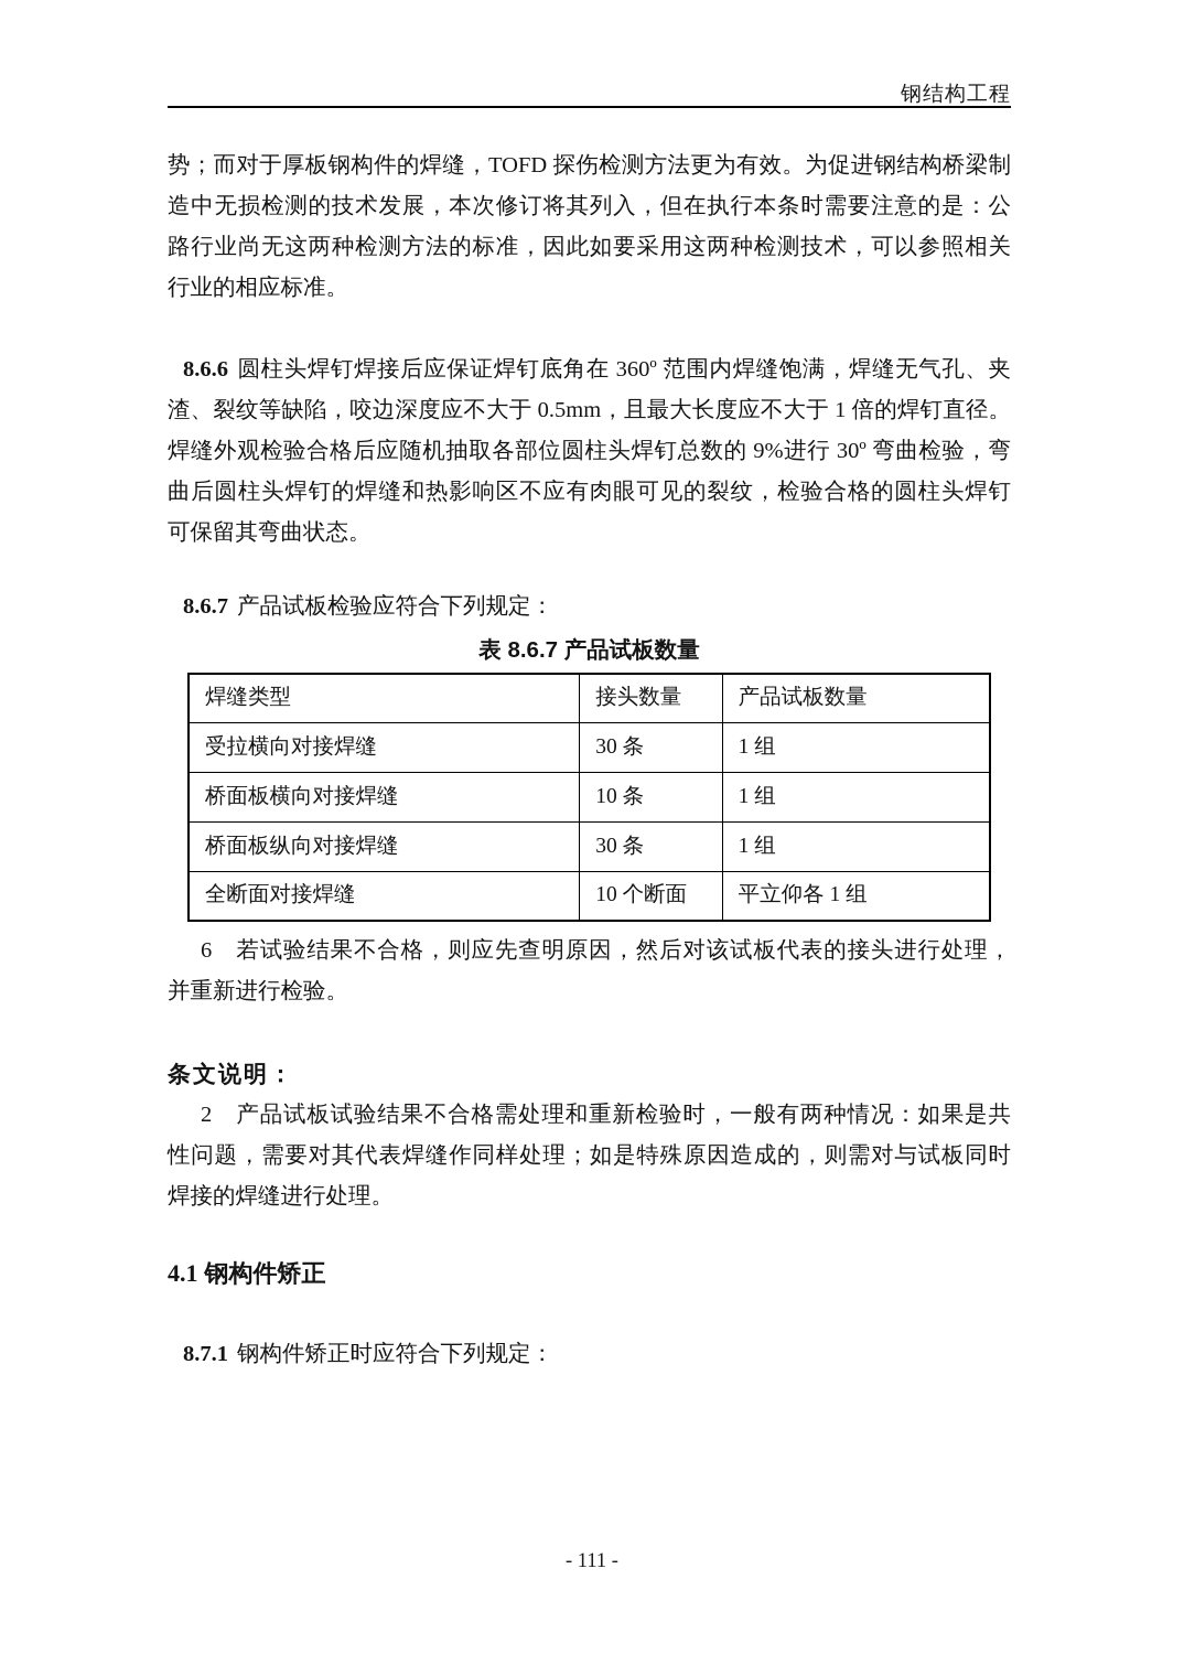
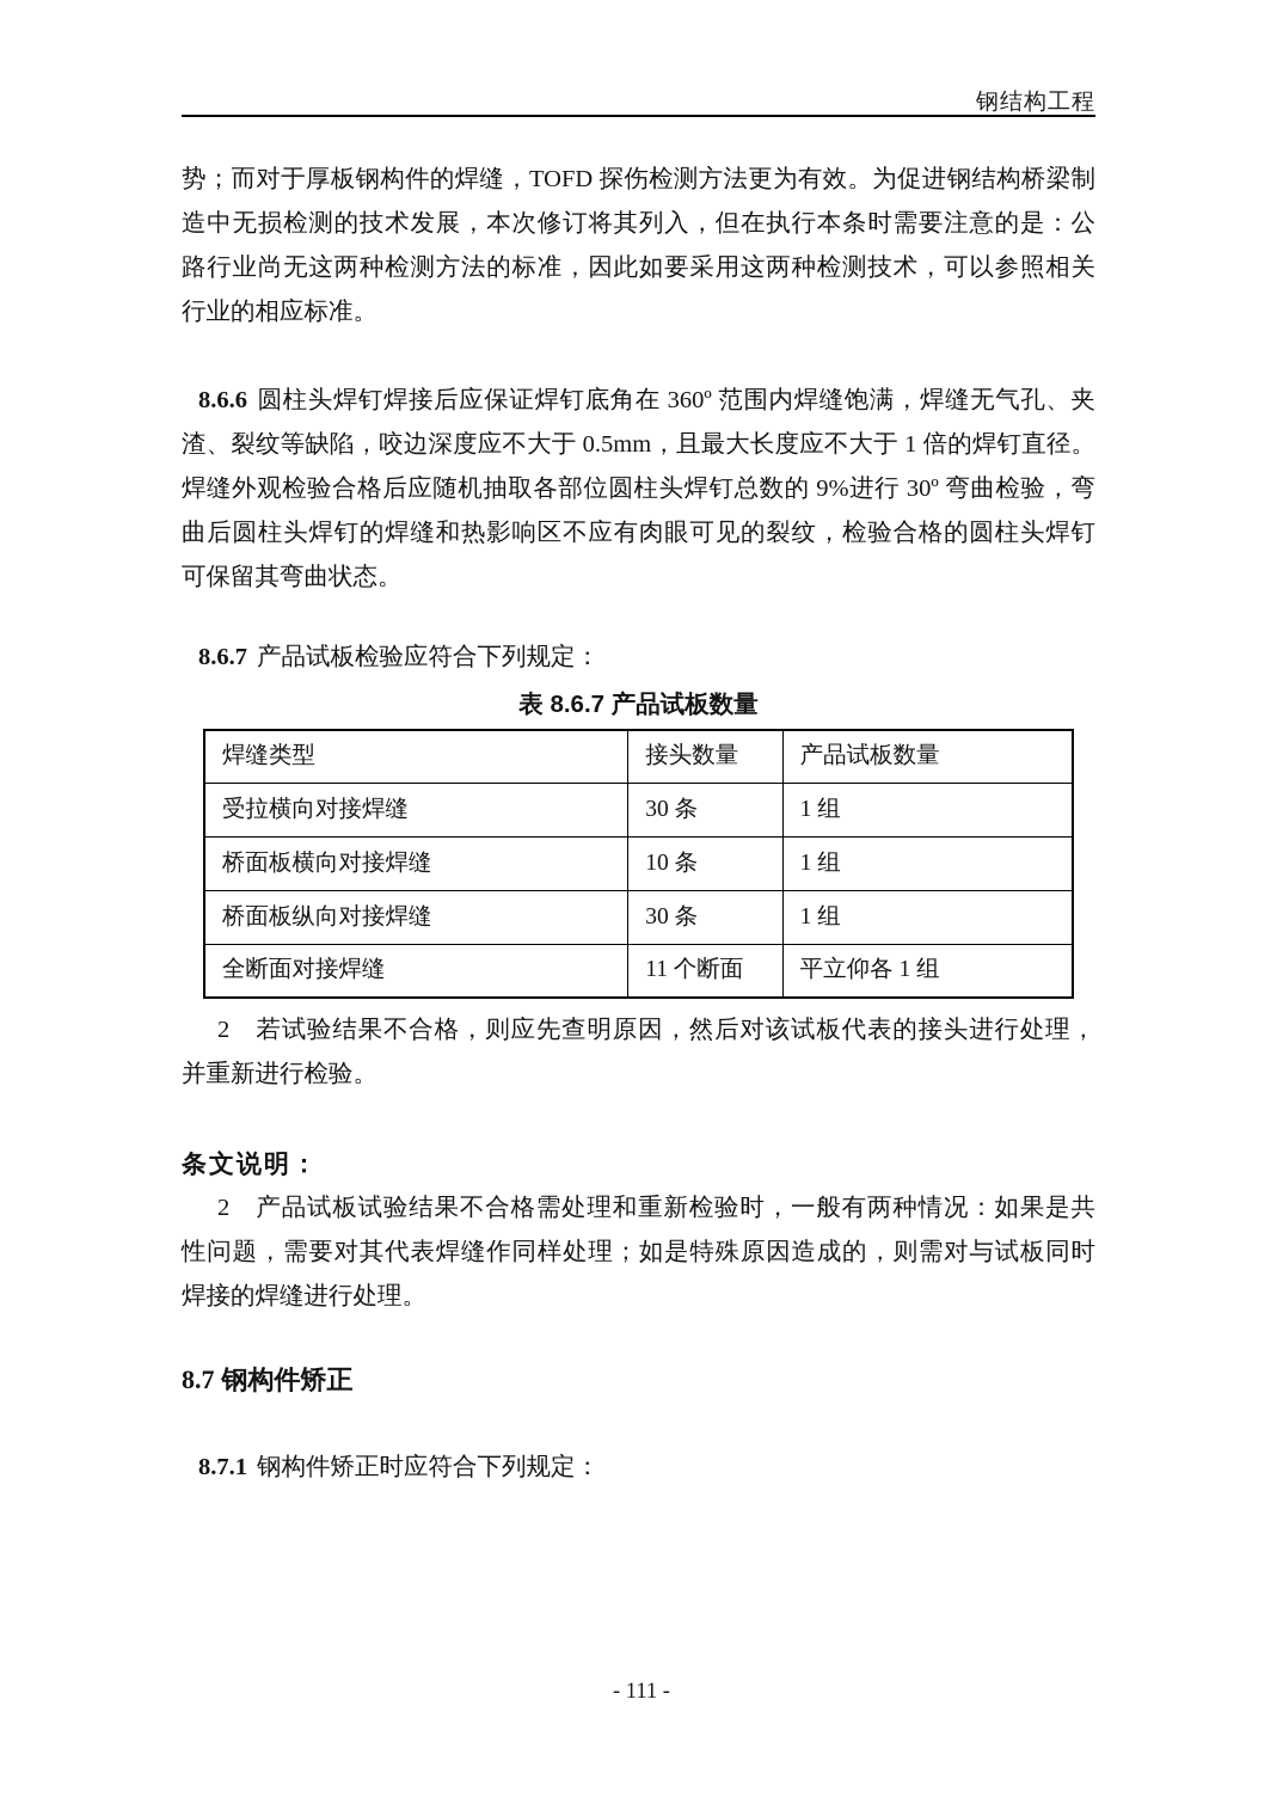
  钢结构工程
  势；而对于厚板钢构件的焊缝，TOFD 探伤检测方法更为有效。为促进钢结构桥梁制
  造中无损检测的技术发展，本次修订将其列入，但在执行本条时需要注意的是：公
  路行业尚无这两种检测方法的标准，因此如要采用这两种检测技术，可以参照相关
  行业的相应标准。
  8.6.6 圆柱头焊钉焊接后应保证焊钉底角在 360º 范围内焊缝饱满，焊缝无气孔、夹
  渣、裂纹等缺陷，咬边深度应不大于 0.5mm，且最大长度应不大于 1 倍的焊钉直径。
  焊缝外观检验合格后应随机抽取各部位圆柱头焊钉总数的 9%进行 30º 弯曲检验，弯
  曲后圆柱头焊钉的焊缝和热影响区不应有肉眼可见的裂纹，检验合格的圆柱头焊钉
  可保留其弯曲状态。
  8.6.7 产品试板检验应符合下列规定：
  表 8.6.7 产品试板数量
  焊缝类型	接头数量	产品试板数量
  受拉横向对接焊缝	30 条	1 组
  桥面板横向对接焊缝	10 条	1 组
  桥面板纵向对接焊缝	30 条	1 组
- 全断面对接焊缝	10 个断面	平立仰各 1 组
+ 全断面对接焊缝	11 个断面	平立仰各 1 组
- 6 若试验结果不合格，则应先查明原因，然后对该试板代表的接头进行处理，
+ 2 若试验结果不合格，则应先查明原因，然后对该试板代表的接头进行处理，
  并重新进行检验。
  条文说明：
  2 产品试板试验结果不合格需处理和重新检验时，一般有两种情况：如果是共
  性问题，需要对其代表焊缝作同样处理；如是特殊原因造成的，则需对与试板同时
  焊接的焊缝进行处理。
- 4.1 钢构件矫正
+ 8.7 钢构件矫正
  8.7.1 钢构件矫正时应符合下列规定：
  - 111 -
